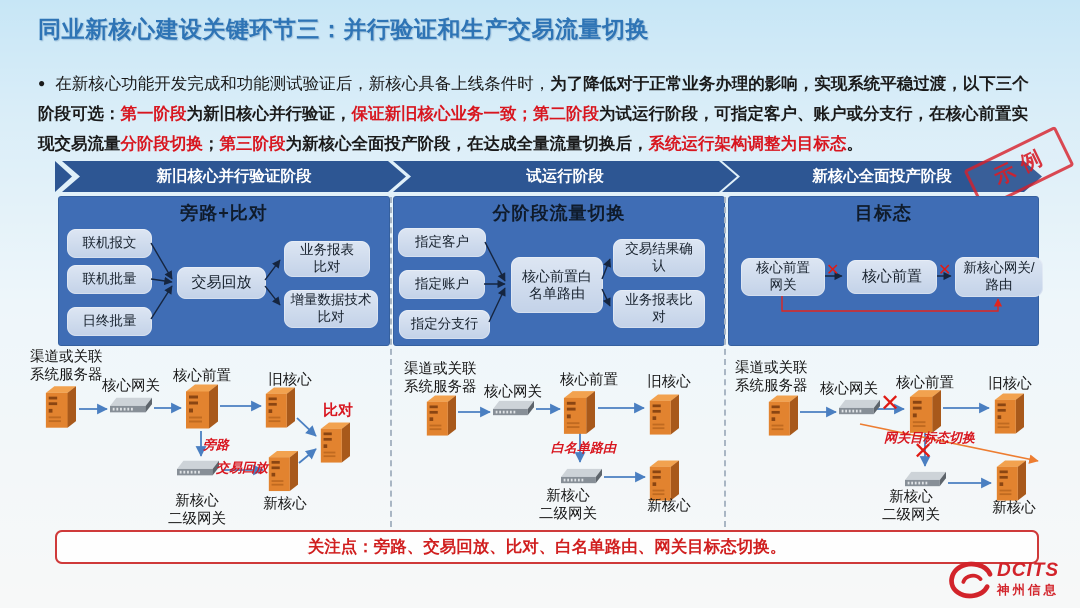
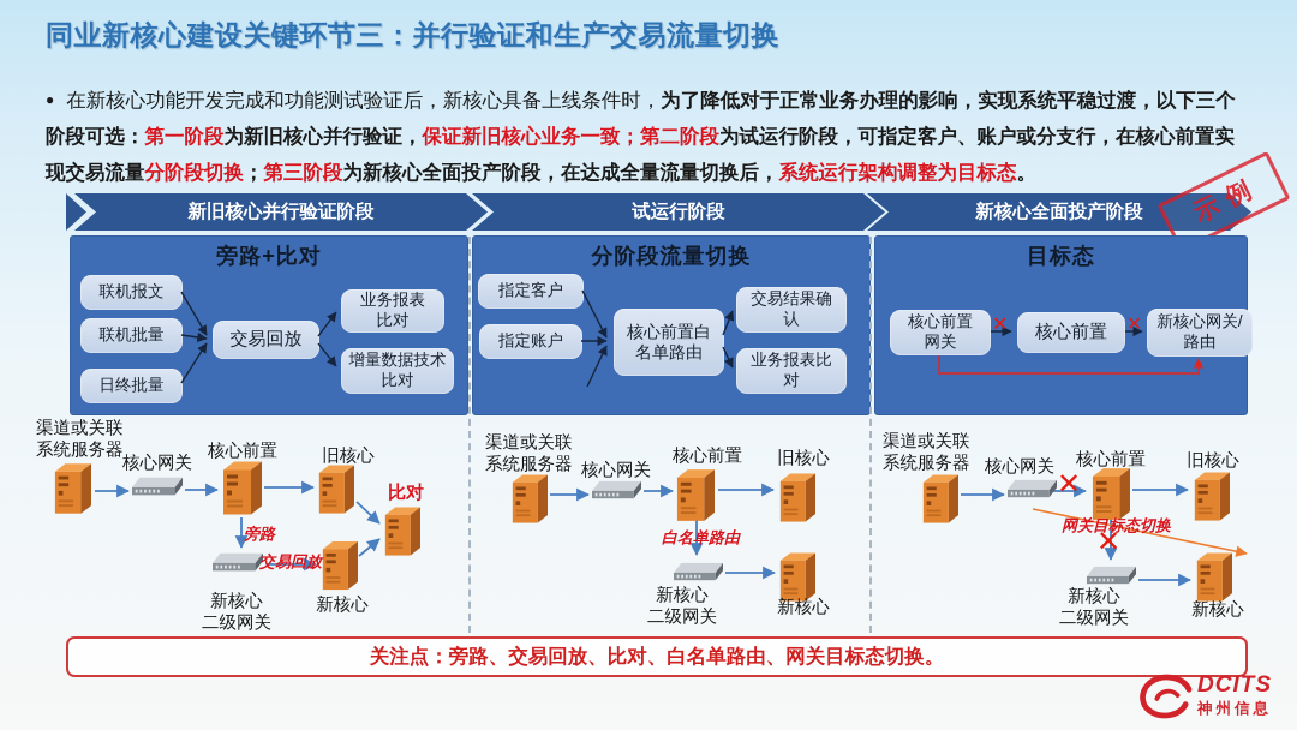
  同业新核心建设关键环节三：并行验证和生产交易流量切换
  ● 在新核心功能开发完成和功能测试验证后，新核心具备上线条件时，为了降低对于正常业务办理的影响，实现系统平稳过渡，以下三个阶段可选：第一阶段为新旧核心并行验证，保证新旧核心业务一致；第二阶段为试运行阶段，可指定客户、账户或分支行，在核心前置实现交易流量分阶段切换；第三阶段为新核心全面投产阶段，在达成全量流量切换后，系统运行架构调整为目标态。
  新旧核心并行验证阶段
  试运行阶段
  新核心全面投产阶段
  旁路+比对
  联机报文
  联机批量
  日终批量
  交易回放
  业务报表比对
  增量数据技术比对
  分阶段流量切换
  指定客户
  指定账户
- 指定分支行
  核心前置白名单路由
  交易结果确认
  业务报表比对
  目标态
  核心前置网关
  核心前置
  新核心网关/路由
  渠道或关联
  系统服务器
  核心网关
  核心前置
  旧核心
  比对
  旁路
  交易回放
  新核心
  二级网关
  新核心
  渠道或关联
  系统服务器
  核心网关
  核心前置
  旧核心
  白名单路由
  新核心
  二级网关
  新核心
  渠道或关联
  系统服务器
  核心网关
  核心前置
  旧核心
  网关目标态切换
  新核心
  二级网关
  新核心
  关注点：旁路、交易回放、比对、白名单路由、网关目标态切换。
  DCITS
  神州信息
